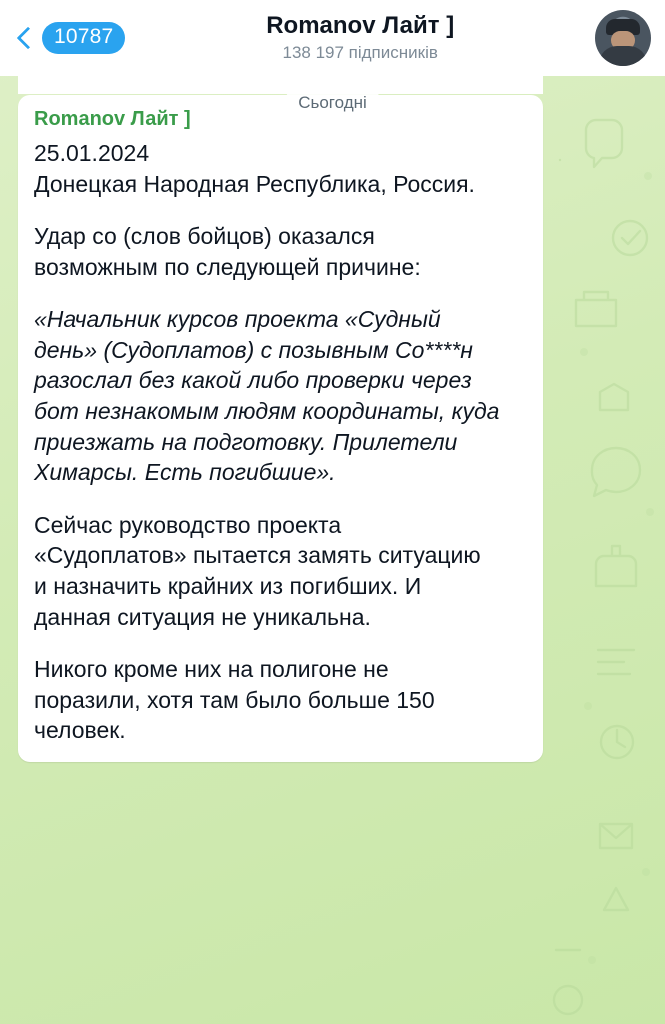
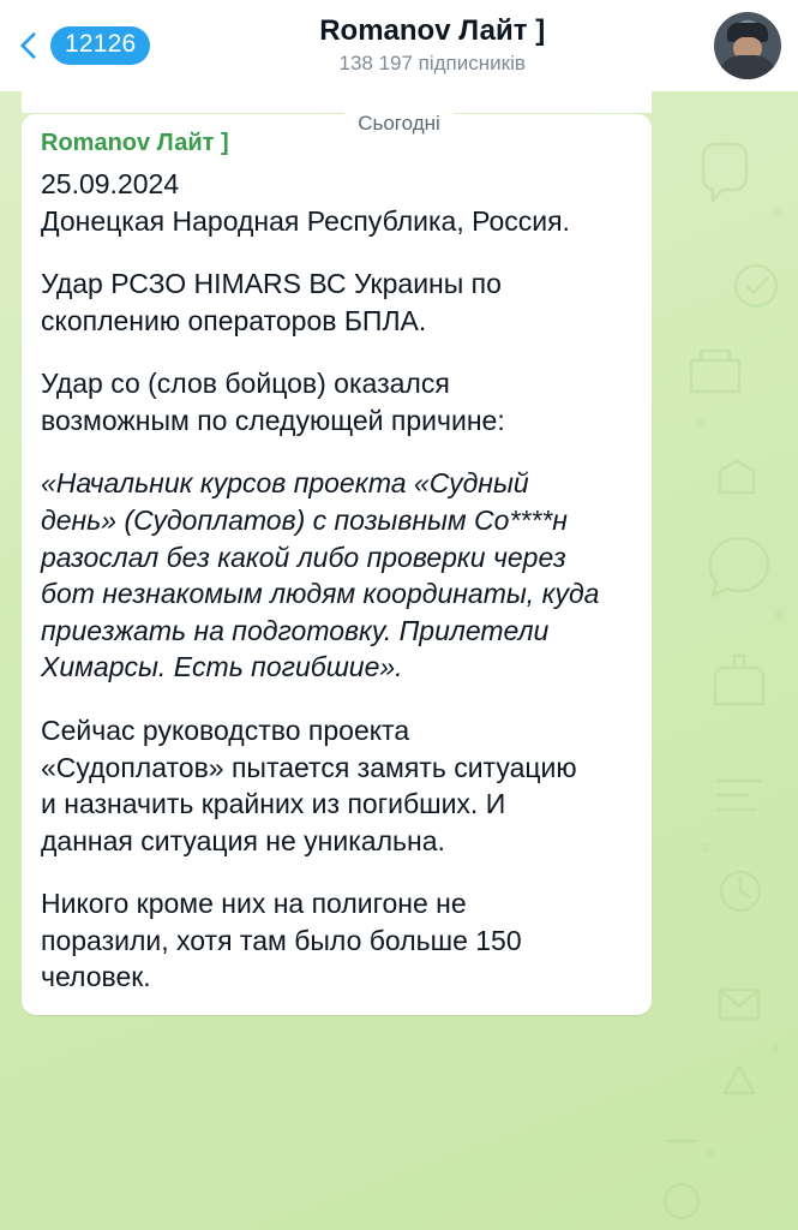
- 10787
+ 12126
  Romanov Лайт ]
  138 197 підписників
  Сьогодні
  Romanov Лайт ]
- 25.01.2024
+ 25.09.2024
  Донецкая Народная Республика, Россия.
+ Удар РСЗО HIMARS ВС Украины по
+ скоплению операторов БПЛА.
  Удар со (слов бойцов) оказался
  возможным по следующей причине:
  «Начальник курсов проекта «Судный
  день» (Судоплатов) с позывным Со****н
  разослал без какой либо проверки через
  бот незнакомым людям координаты, куда
  приезжать на подготовку. Прилетели
  Химарсы. Есть погибшие».
  Сейчас руководство проекта
  «Судоплатов» пытается замять ситуацию
  и назначить крайних из погибших. И
  данная ситуация не уникальна.
  Никого кроме них на полигоне не
  поразили, хотя там было больше 150
  человек.
